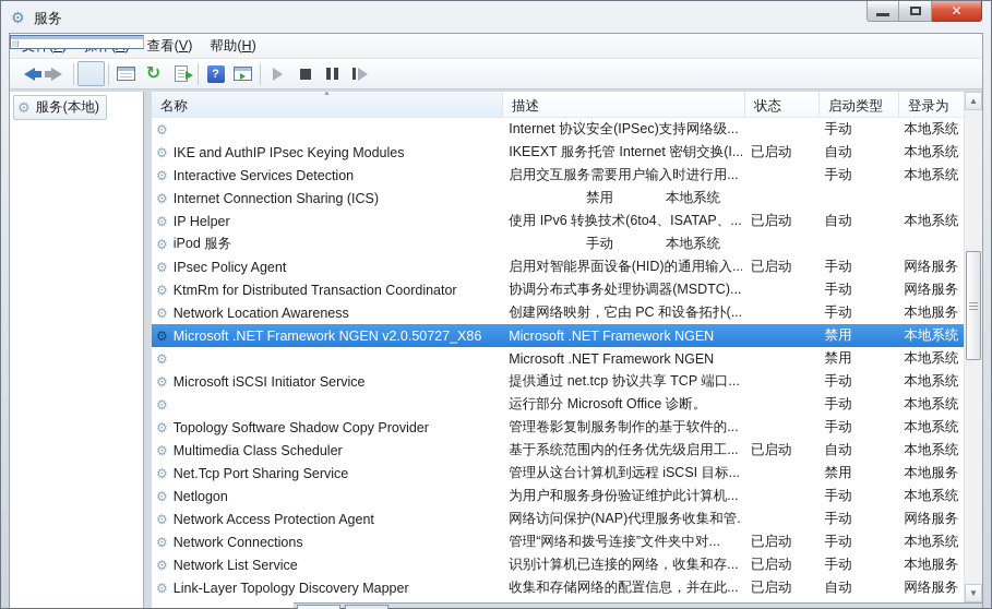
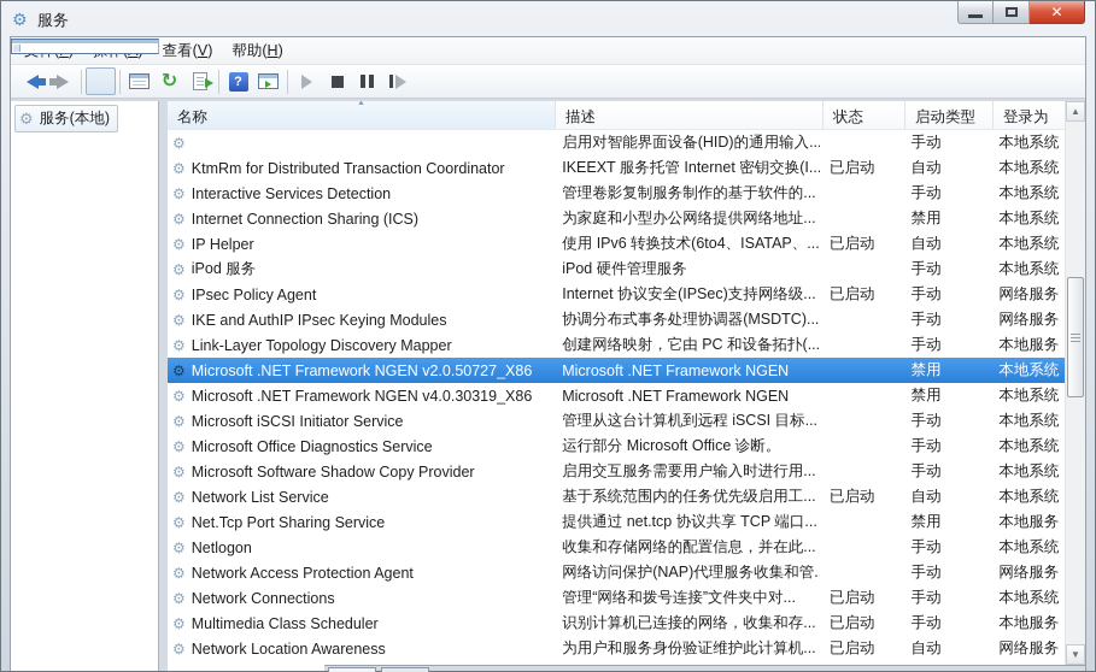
  ⚙
  服务
  ✕
  查看(V)
  帮助(H)
  ↻
  ?
  ⚙
  服务(本地)
  名称
  描述
  状态
  启动类型
  登录为
  ⚙
- Internet 协议安全(IPSec)支持网络级...
+ 启用对智能界面设备(HID)的通用输入...
  手动
  本地系统
  ⚙
- IKE and AuthIP IPsec Keying Modules
+ KtmRm for Distributed Transaction Coordinator
  IKEEXT 服务托管 Internet 密钥交换(I...
  已启动
  自动
  本地系统
  ⚙
  Interactive Services Detection
- 启用交互服务需要用户输入时进行用...
+ 管理卷影复制服务制作的基于软件的...
  手动
  本地系统
  ⚙
  Internet Connection Sharing (ICS)
+ 为家庭和小型办公网络提供网络地址...
  禁用
  本地系统
  ⚙
  IP Helper
  使用 IPv6 转换技术(6to4、ISATAP、...
  已启动
  自动
  本地系统
  ⚙
  iPod 服务
+ iPod 硬件管理服务
  手动
  本地系统
  ⚙
  IPsec Policy Agent
- 启用对智能界面设备(HID)的通用输入...
+ Internet 协议安全(IPSec)支持网络级...
  已启动
  手动
  网络服务
  ⚙
- KtmRm for Distributed Transaction Coordinator
+ IKE and AuthIP IPsec Keying Modules
  协调分布式事务处理协调器(MSDTC)...
  手动
  网络服务
  ⚙
- Network Location Awareness
+ Link-Layer Topology Discovery Mapper
  创建网络映射，它由 PC 和设备拓扑(...
  手动
  本地服务
  ⚙
  Microsoft .NET Framework NGEN v2.0.50727_X86
  Microsoft .NET Framework NGEN
  禁用
  本地系统
  ⚙
+ Microsoft .NET Framework NGEN v4.0.30319_X86
  Microsoft .NET Framework NGEN
  禁用
  本地系统
  ⚙
  Microsoft iSCSI Initiator Service
- 提供通过 net.tcp 协议共享 TCP 端口...
+ 管理从这台计算机到远程 iSCSI 目标...
  手动
  本地系统
  ⚙
+ Microsoft Office Diagnostics Service
  运行部分 Microsoft Office 诊断。
  手动
  本地系统
  ⚙
- Topology Software Shadow Copy Provider
+ Microsoft Software Shadow Copy Provider
- 管理卷影复制服务制作的基于软件的...
+ 启用交互服务需要用户输入时进行用...
  手动
  本地系统
  ⚙
- Multimedia Class Scheduler
+ Network List Service
  基于系统范围内的任务优先级启用工...
  已启动
  自动
  本地系统
  ⚙
  Net.Tcp Port Sharing Service
- 管理从这台计算机到远程 iSCSI 目标...
+ 提供通过 net.tcp 协议共享 TCP 端口...
  禁用
  本地服务
  ⚙
  Netlogon
- 为用户和服务身份验证维护此计算机...
+ 收集和存储网络的配置信息，并在此...
  手动
  本地系统
  ⚙
  Network Access Protection Agent
  网络访问保护(NAP)代理服务收集和管.
  手动
  网络服务
  ⚙
  Network Connections
  管理“网络和拨号连接”文件夹中对...
  已启动
  手动
  本地系统
  ⚙
- Network List Service
+ Multimedia Class Scheduler
  识别计算机已连接的网络，收集和存...
  已启动
  手动
  本地服务
  ⚙
- Link-Layer Topology Discovery Mapper
+ Network Location Awareness
- 收集和存储网络的配置信息，并在此...
+ 为用户和服务身份验证维护此计算机...
  已启动
  自动
  网络服务
  ▲
  ▼
